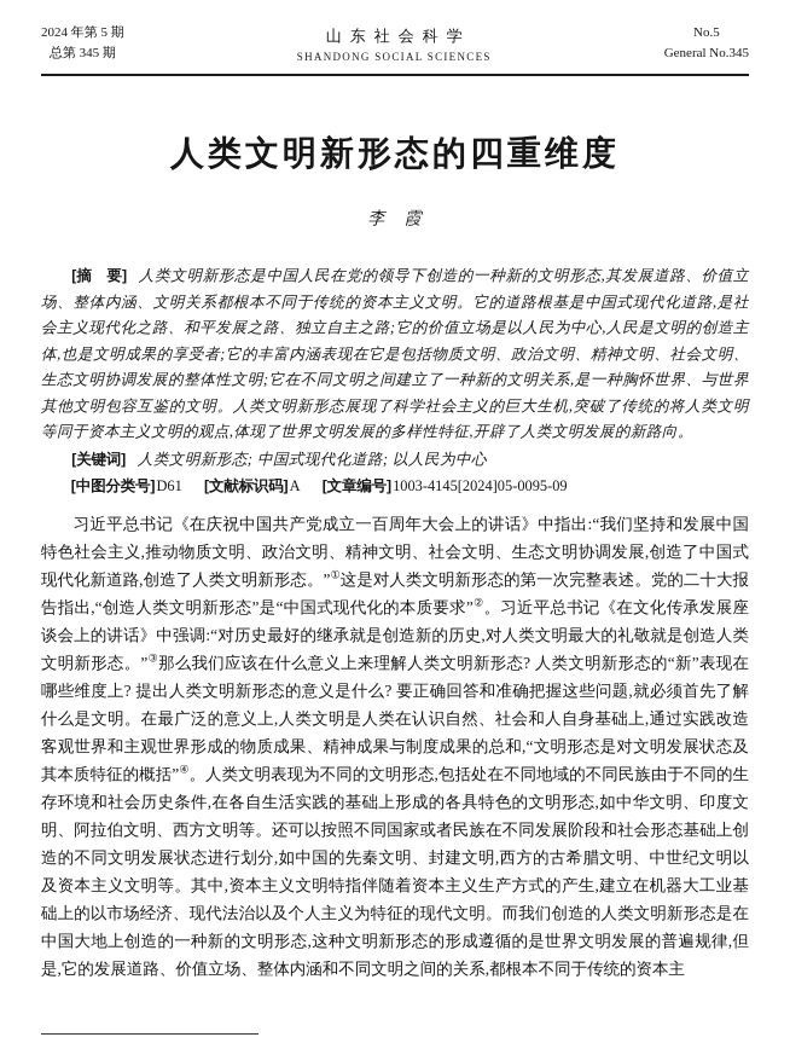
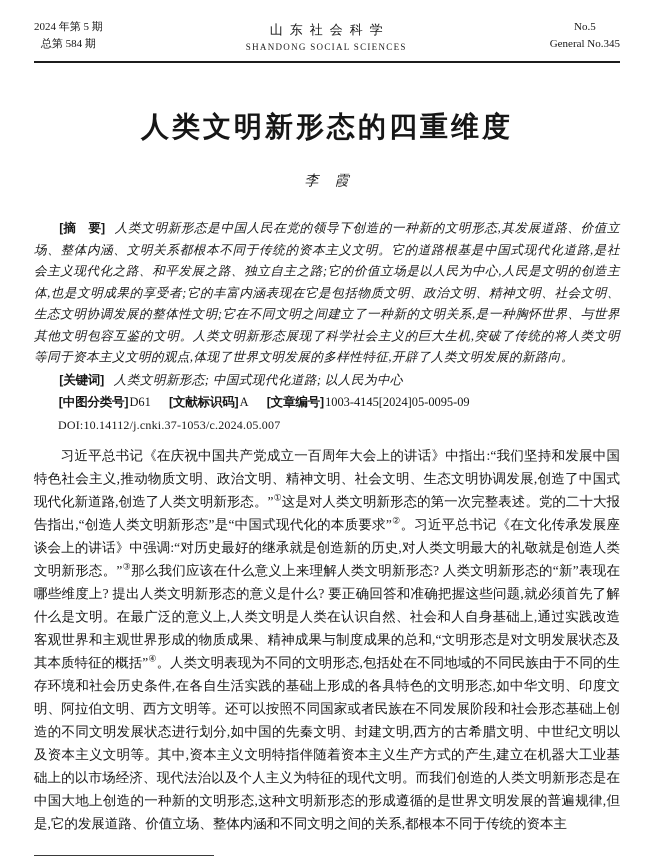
  2024 年第 5 期
- 总第 345 期
+ 总第 584 期
  山东社会科学
  SHANDONG SOCIAL SCIENCES
  No.5
  General No.345
  人类文明新形态的四重维度
  李 霞
  [摘 要] 人类文明新形态是中国人民在党的领导下创造的一种新的文明形态,其发展道路、价值立场、整体内涵、文明关系都根本不同于传统的资本主义文明。它的道路根基是中国式现代化道路,是社会主义现代化之路、和平发展之路、独立自主之路;它的价值立场是以人民为中心,人民是文明的创造主体,也是文明成果的享受者;它的丰富内涵表现在它是包括物质文明、政治文明、精神文明、社会文明、生态文明协调发展的整体性文明;它在不同文明之间建立了一种新的文明关系,是一种胸怀世界、与世界其他文明包容互鉴的文明。人类文明新形态展现了科学社会主义的巨大生机,突破了传统的将人类文明等同于资本主义文明的观点,体现了世界文明发展的多样性特征,开辟了人类文明发展的新路向。
  [关键词] 人类文明新形态; 中国式现代化道路; 以人民为中心
  [中图分类号]D61 [文献标识码]A [文章编号]1003-4145[2024]05-0095-09
+ DOI:10.14112/j.cnki.37-1053/c.2024.05.007
  习近平总书记《在庆祝中国共产党成立一百周年大会上的讲话》中指出:“我们坚持和发展中国特色社会主义,推动物质文明、政治文明、精神文明、社会文明、生态文明协调发展,创造了中国式现代化新道路,创造了人类文明新形态。”①这是对人类文明新形态的第一次完整表述。党的二十大报告指出,“创造人类文明新形态”是“中国式现代化的本质要求”②。习近平总书记《在文化传承发展座谈会上的讲话》中强调:“对历史最好的继承就是创造新的历史,对人类文明最大的礼敬就是创造人类文明新形态。”③那么我们应该在什么意义上来理解人类文明新形态? 人类文明新形态的“新”表现在哪些维度上? 提出人类文明新形态的意义是什么? 要正确回答和准确把握这些问题,就必须首先了解什么是文明。在最广泛的意义上,人类文明是人类在认识自然、社会和人自身基础上,通过实践改造客观世界和主观世界形成的物质成果、精神成果与制度成果的总和,“文明形态是对文明发展状态及其本质特征的概括”④。人类文明表现为不同的文明形态,包括处在不同地域的不同民族由于不同的生存环境和社会历史条件,在各自生活实践的基础上形成的各具特色的文明形态,如中华文明、印度文明、阿拉伯文明、西方文明等。还可以按照不同国家或者民族在不同发展阶段和社会形态基础上创造的不同文明发展状态进行划分,如中国的先秦文明、封建文明,西方的古希腊文明、中世纪文明以及资本主义文明等。其中,资本主义文明特指伴随着资本主义生产方式的产生,建立在机器大工业基础上的以市场经济、现代法治以及个人主义为特征的现代文明。而我们创造的人类文明新形态是在中国大地上创造的一种新的文明形态,这种文明新形态的形成遵循的是世界文明发展的普遍规律,但是,它的发展道路、价值立场、整体内涵和不同文明之间的关系,都根本不同于传统的资本主
